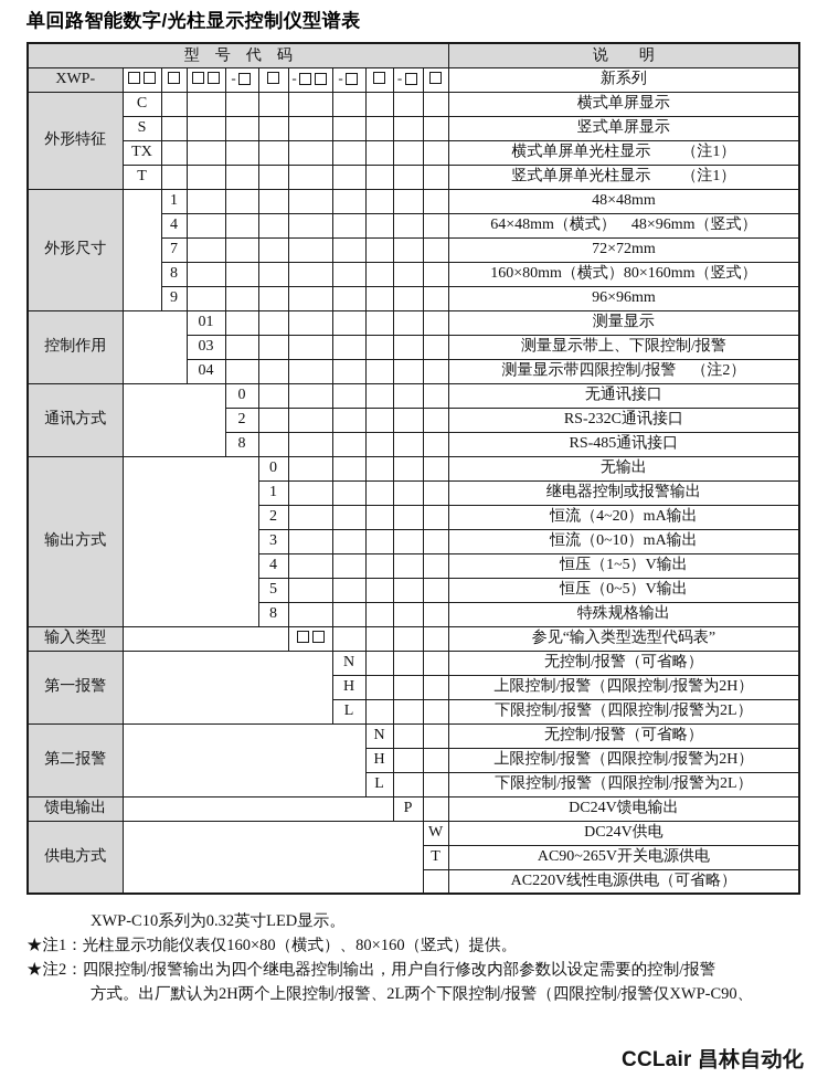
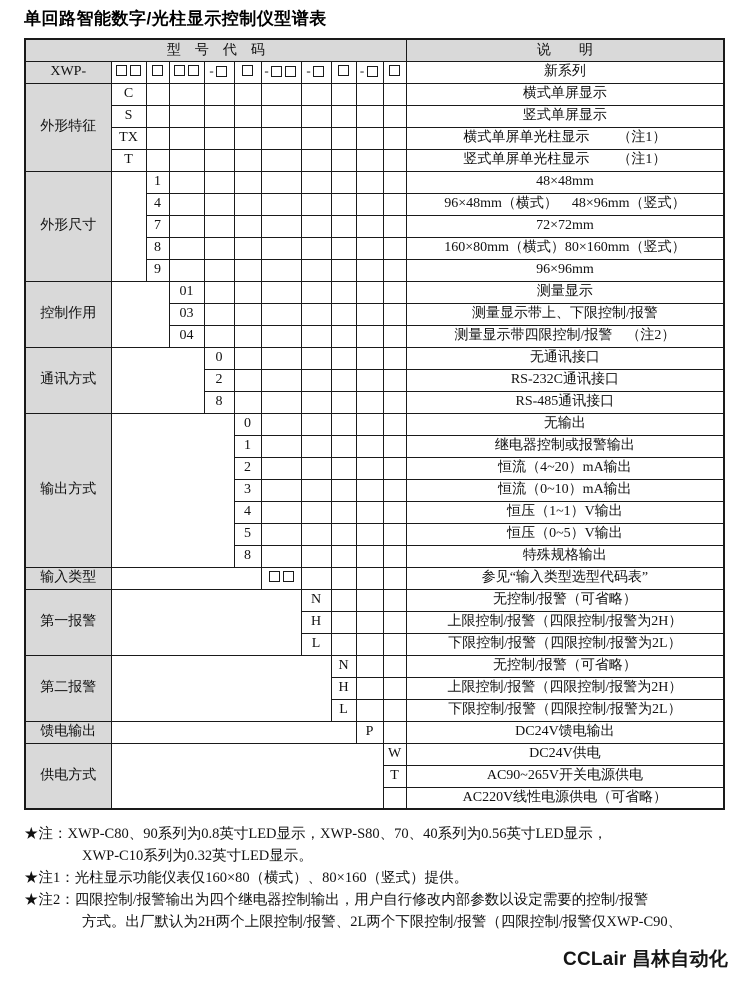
  单回路智能数字/光柱显示控制仪型谱表
  型 号 代 码	说 明
  XWP-				-		-	-		-		新系列
  外形特征	C										横式单屏显示
  S										竖式单屏显示
  TX										横式单屏单光柱显示 （注1）
  T										竖式单屏单光柱显示 （注1）
  外形尺寸		1									48×48mm
- 4									64×48mm（横式） 48×96mm（竖式）
+ 4									96×48mm（横式） 48×96mm（竖式）
  7									72×72mm
  8									160×80mm（横式）80×160mm（竖式）
  9									96×96mm
  控制作用		01								测量显示
  03								测量显示带上、下限控制/报警
  04								测量显示带四限控制/报警 （注2）
  通讯方式		0							无通讯接口
  2							RS-232C通讯接口
  8							RS-485通讯接口
  输出方式		0						无输出
  1						继电器控制或报警输出
  2						恒流（4~20）mA输出
  3						恒流（0~10）mA输出
- 4						恒压（1~5）V输出
+ 4						恒压（1~1）V输出
  5						恒压（0~5）V输出
  8						特殊规格输出
  输入类型							参见“输入类型选型代码表”
  第一报警		N				无控制/报警（可省略）
  H				上限控制/报警（四限控制/报警为2H）
  L				下限控制/报警（四限控制/报警为2L）
  第二报警		N			无控制/报警（可省略）
  H			上限控制/报警（四限控制/报警为2H）
  L			下限控制/报警（四限控制/报警为2L）
  馈电输出		P		DC24V馈电输出
  供电方式		W	DC24V供电
  T	AC90~265V开关电源供电
  	AC220V线性电源供电（可省略）
+ ★注：XWP-C80、90系列为0.8英寸LED显示，XWP-S80、70、40系列为0.56英寸LED显示，
  XWP-C10系列为0.32英寸LED显示。
  ★注1：光柱显示功能仪表仅160×80（横式）、80×160（竖式）提供。
  ★注2：四限控制/报警输出为四个继电器控制输出，用户自行修改内部参数以设定需要的控制/报警
  方式。出厂默认为2H两个上限控制/报警、2L两个下限控制/报警（四限控制/报警仅XWP-C90、
  CCLair 昌林自动化
